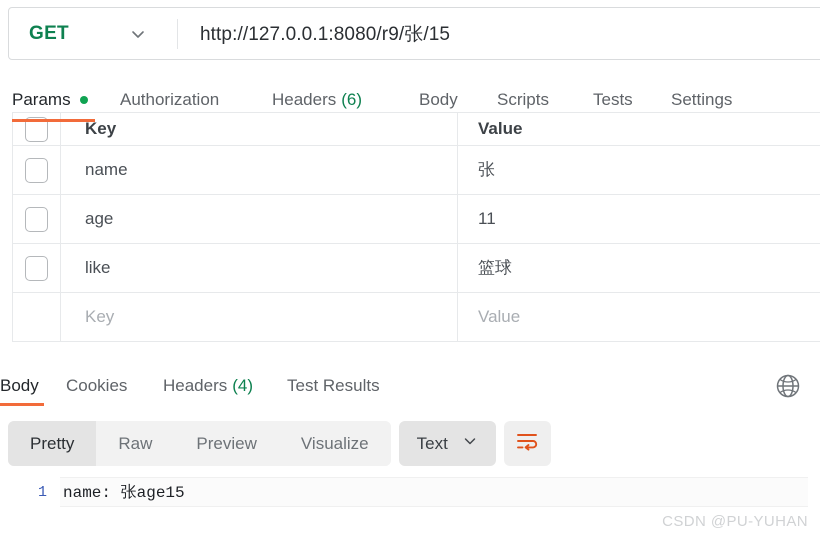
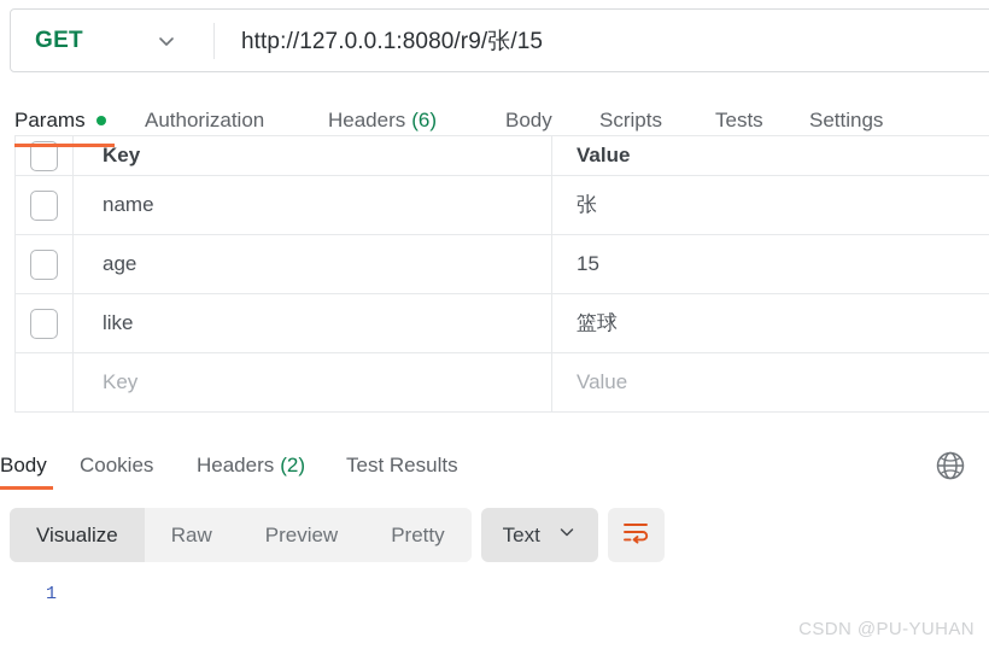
  GET
  http://127.0.0.1:8080/r9/张/15
  Params
  Authorization
  Headers
  (6)
  Body
  Scripts
  Tests
  Settings
  Key
  Value
  name
  张
  age
- 11
+ 15
  like
  篮球
  Key
  Value
  Body
  Cookies
  Headers
- (4)
+ (2)
  Test Results
- Pretty
+ Visualize
  Raw
  Preview
- Visualize
+ Pretty
  Text
  1
- name: 张age15
  CSDN @PU-YUHAN
